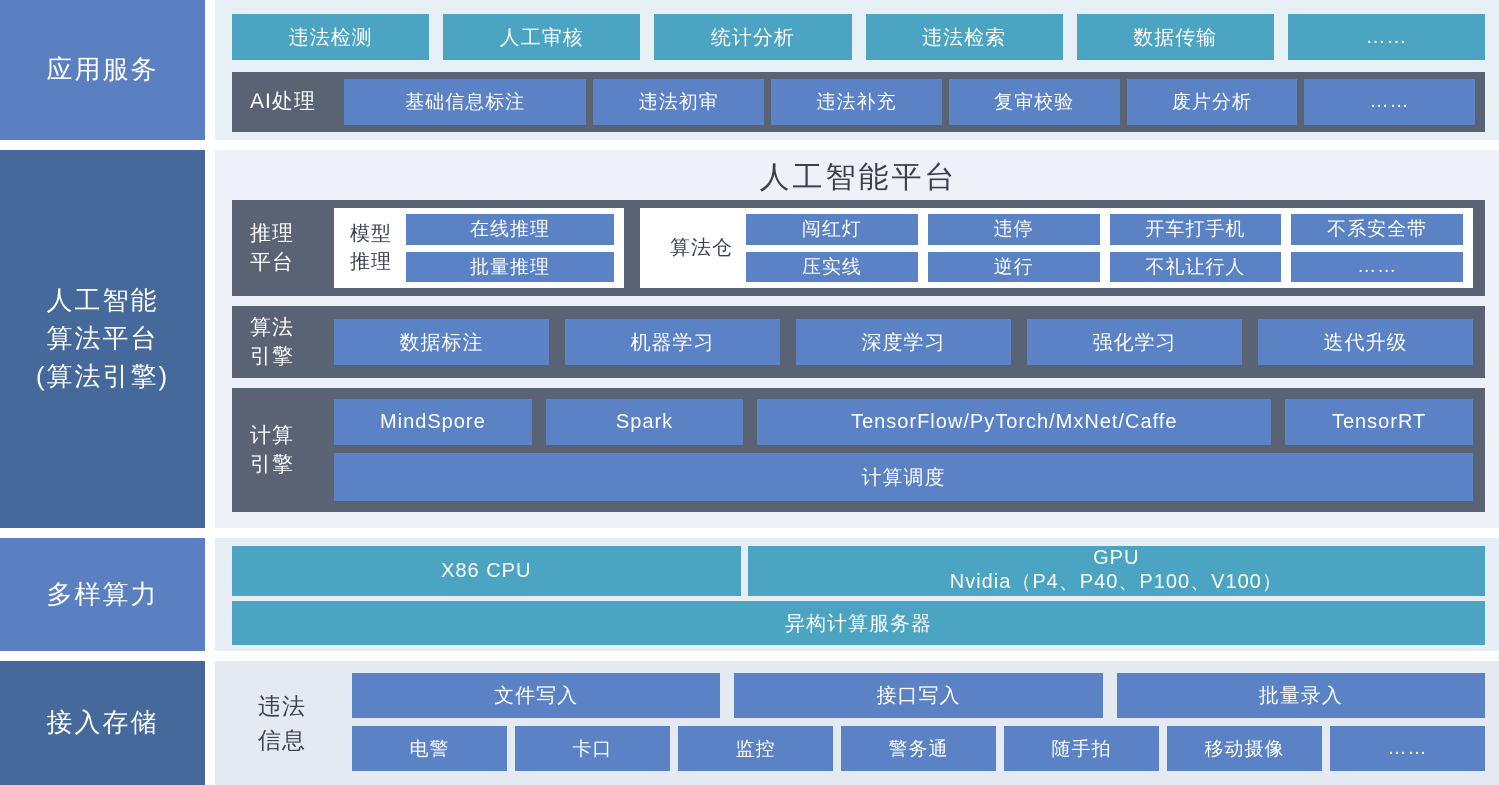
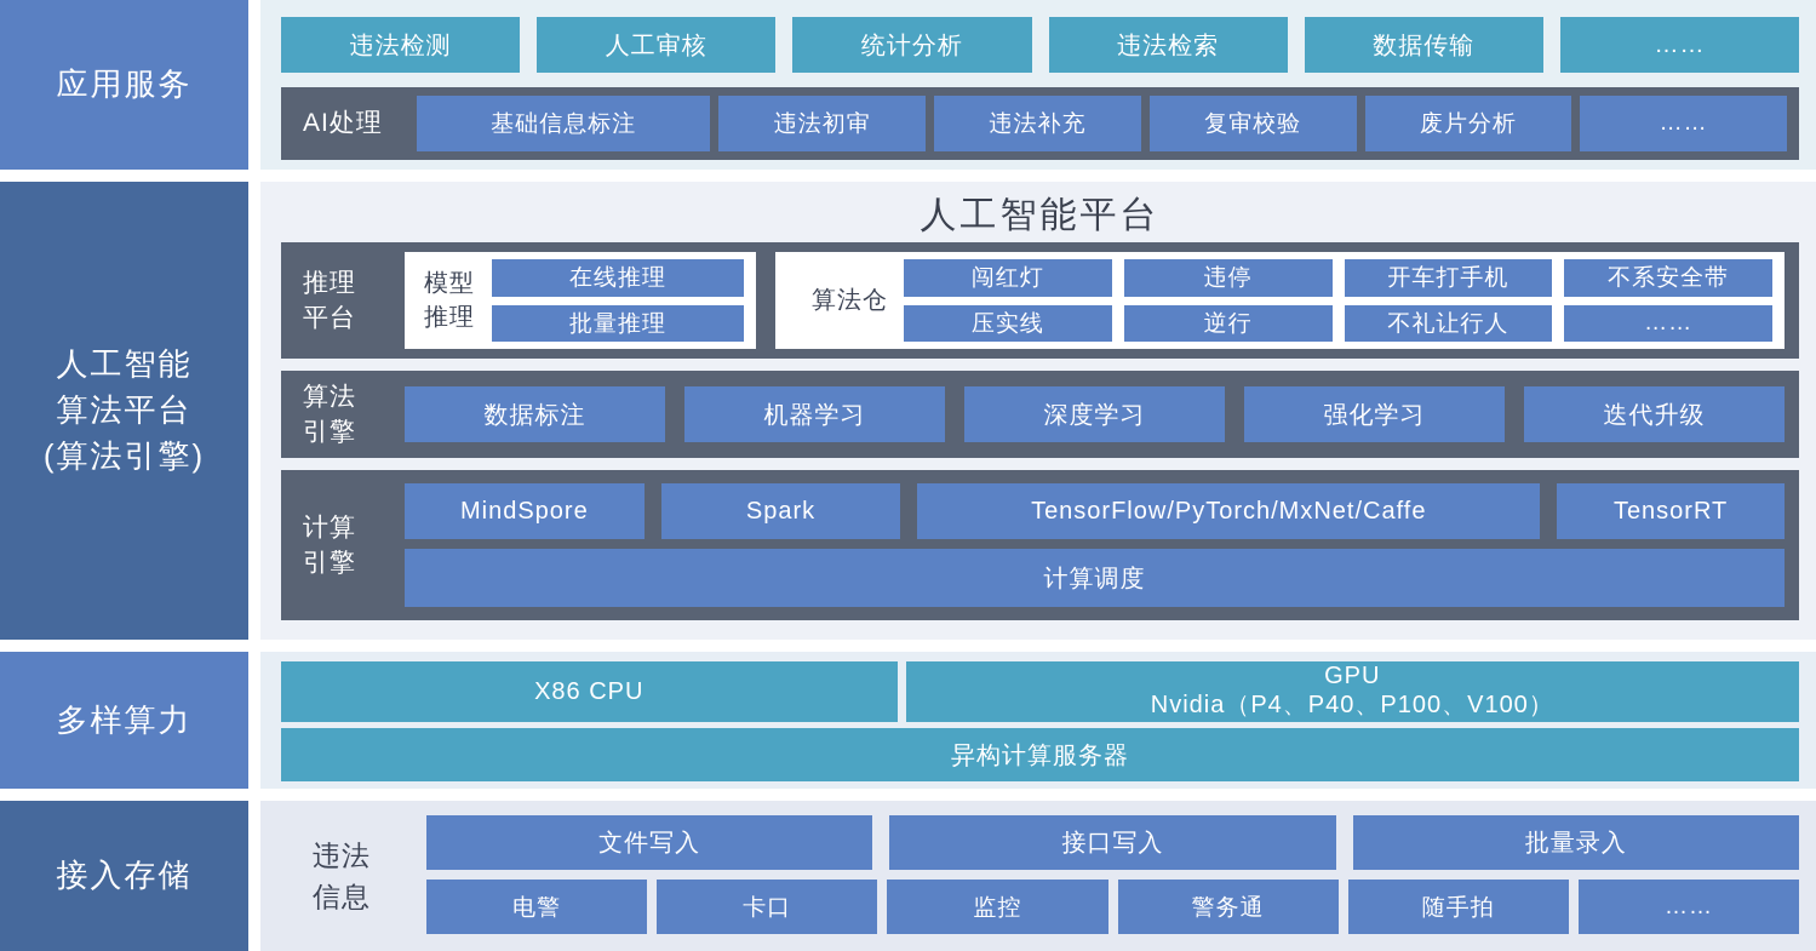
  应用服务
  违法检测
  人工审核
  统计分析
  违法检索
  数据传输
  ……
  AI处理
  基础信息标注
  违法初审
  违法补充
  复审校验
  废片分析
  ……
  人工智能
  算法平台
  (算法引擎)
  人工智能平台
  推理
  平台
  模型
  推理
  在线推理
  批量推理
  算法仓
  闯红灯
  违停
  开车打手机
  不系安全带
  压实线
  逆行
  不礼让行人
  ……
  算法
  引擎
  数据标注
  机器学习
  深度学习
  强化学习
  迭代升级
  计算
  引擎
  MindSpore
  Spark
  TensorFlow/PyTorch/MxNet/Caffe
  TensorRT
  计算调度
  多样算力
  X86 CPU
  GPU
  Nvidia（P4、P40、P100、V100）
  异构计算服务器
  接入存储
  违法
  信息
  文件写入
  接口写入
  批量录入
  电警
  卡口
  监控
  警务通
  随手拍
- 移动摄像
  ……
